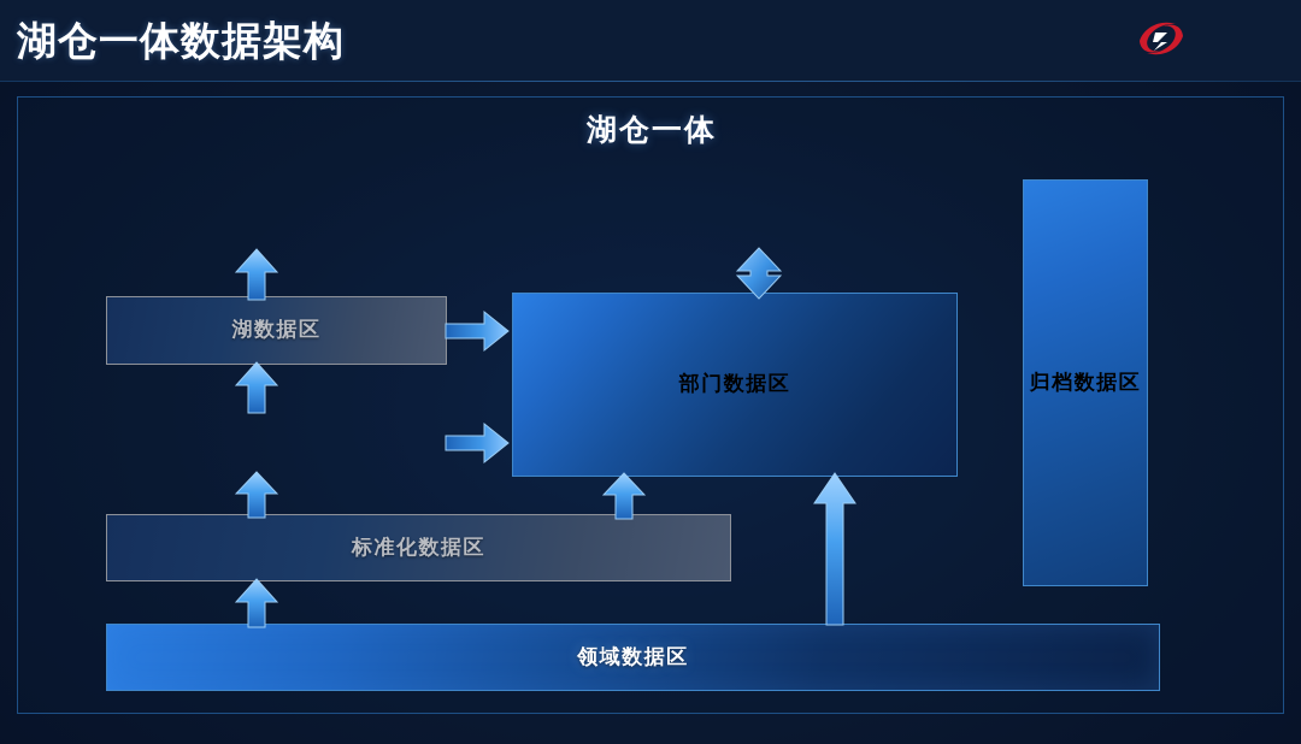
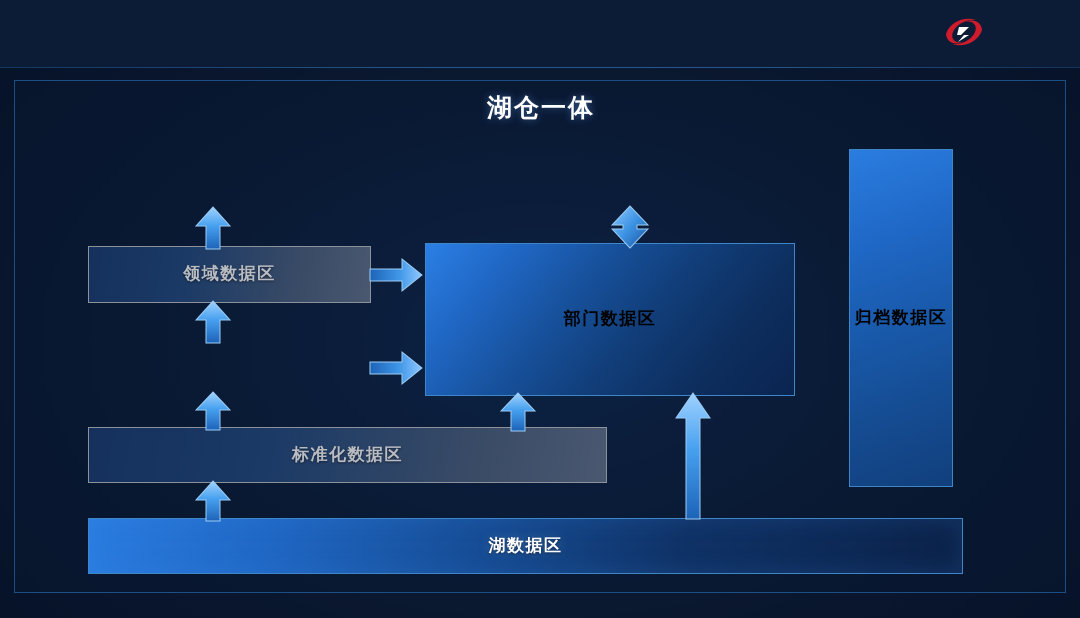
- 湖仓一体数据架构
  湖仓一体
- 湖数据区
+ 领域数据区
  标准化数据区
- 领域数据区
+ 湖数据区
  部门数据区
  归档数据区
